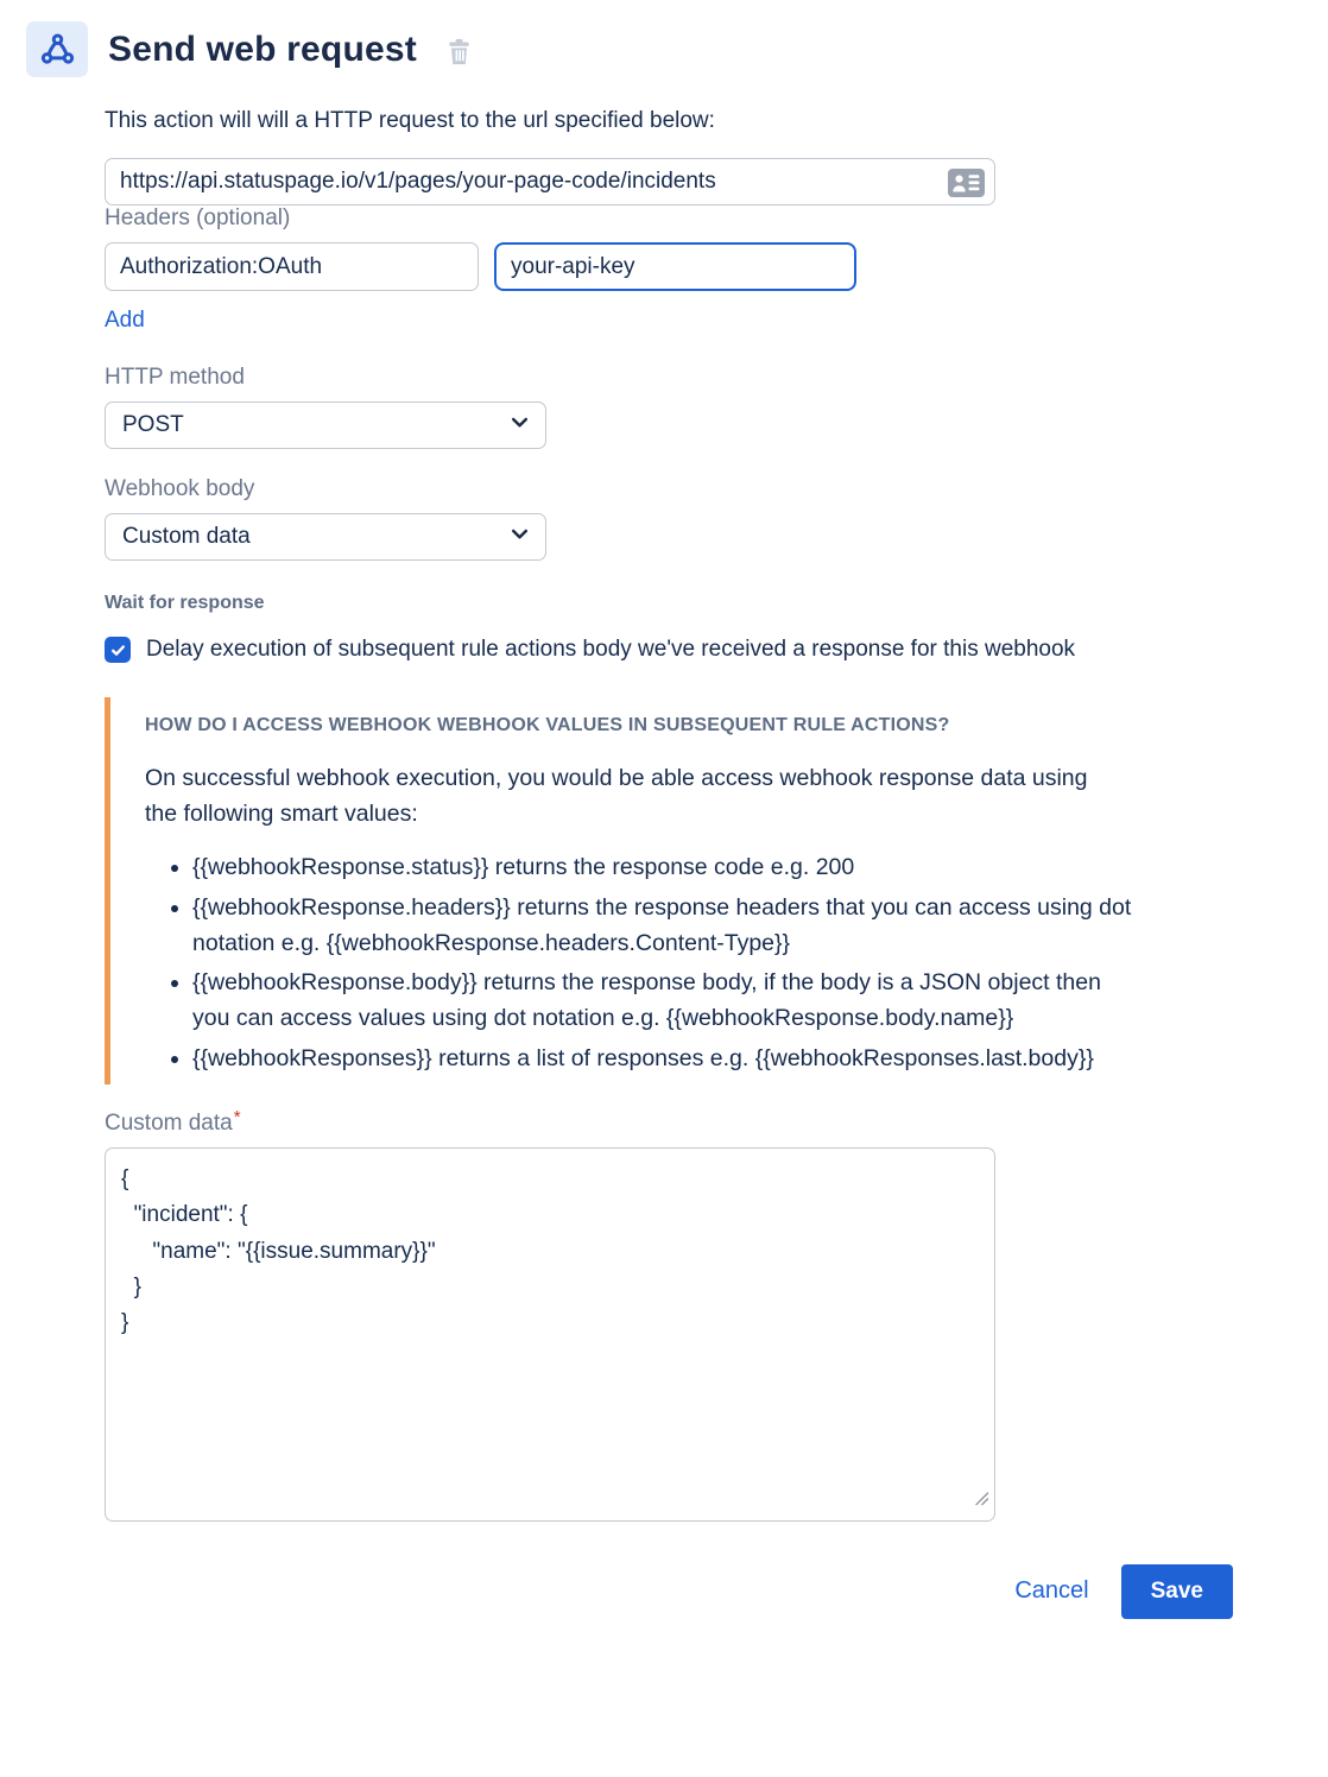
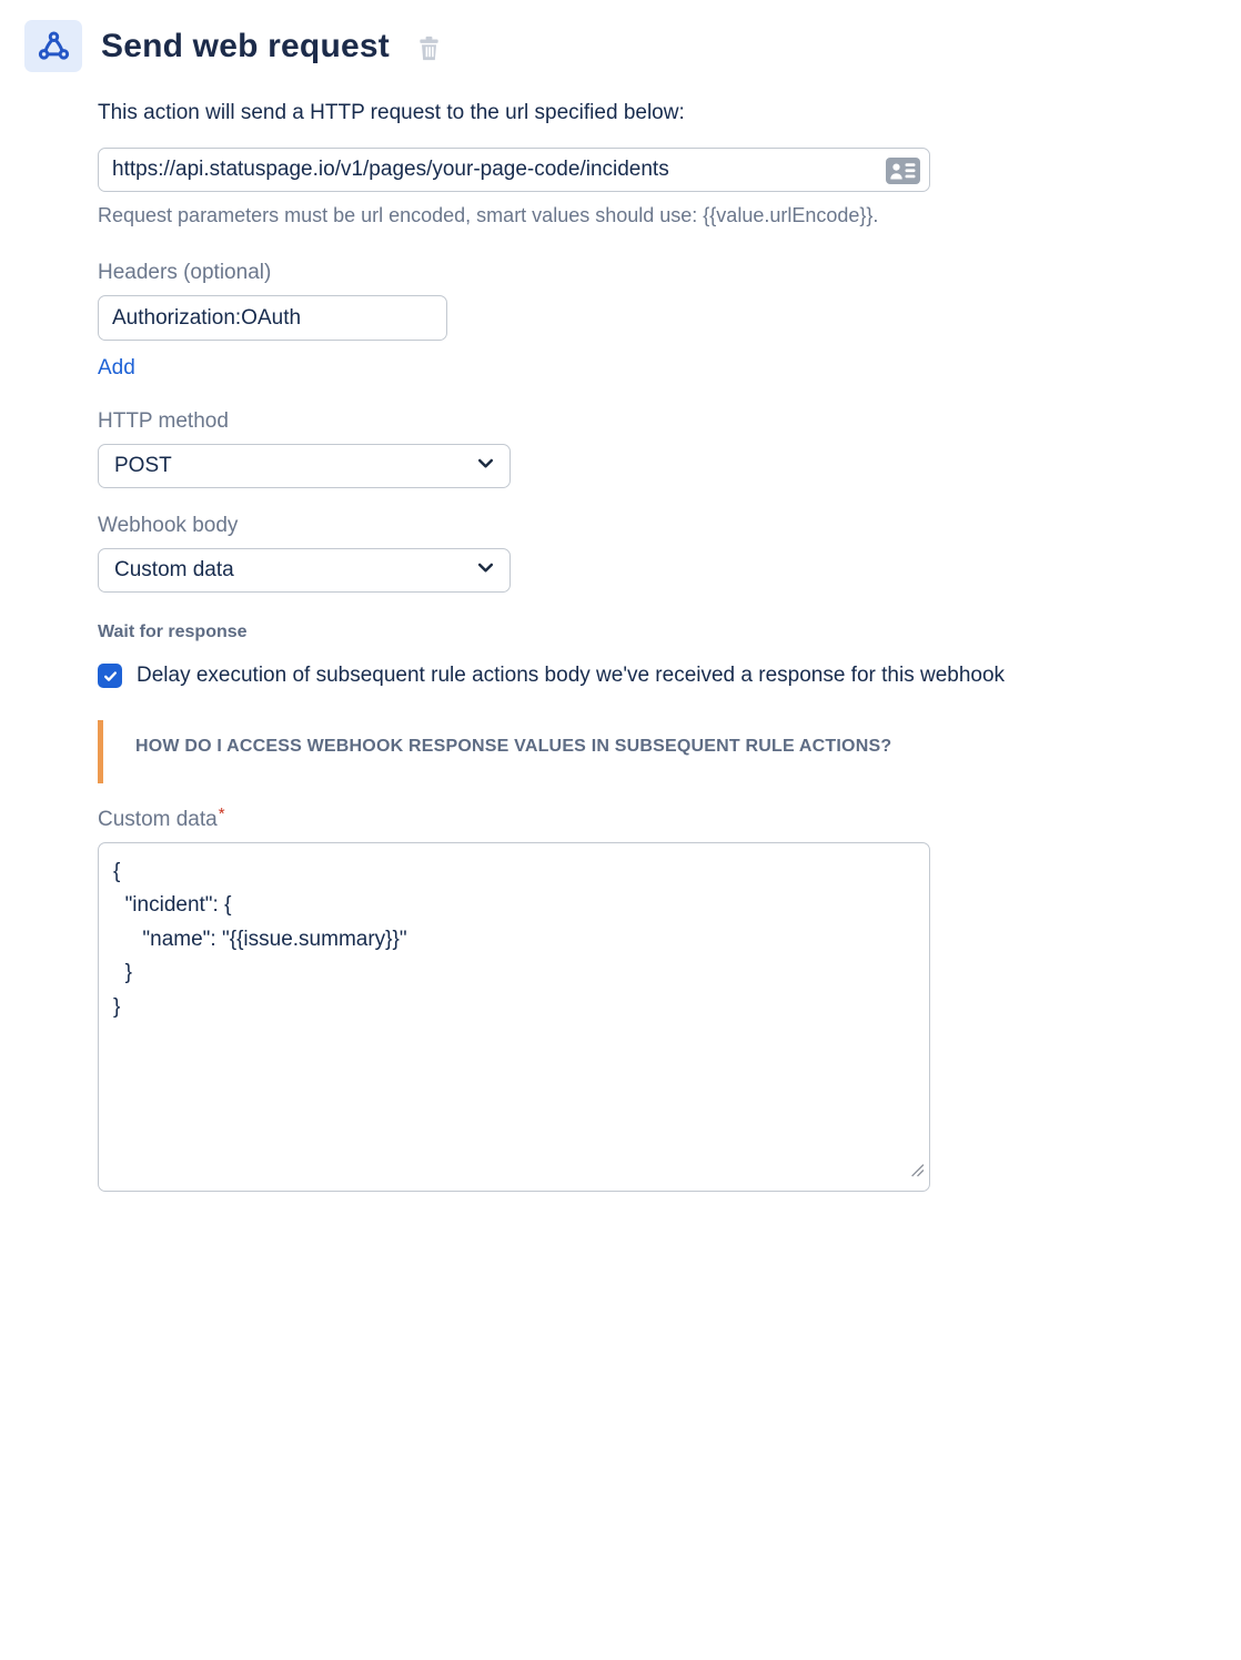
  Send web request
- This action will will a HTTP request to the url specified below:
+ This action will send a HTTP request to the url specified below:
  https://api.statuspage.io/v1/pages/your-page-code/incidents
+ Request parameters must be url encoded, smart values should use: {{value.urlEncode}}.
  Headers (optional)
  Authorization:OAuth
- your-api-key
  Add
  HTTP method
  POST
  Webhook body
  Custom data
  Wait for response
  Delay execution of subsequent rule actions body we've received a response for this webhook
- HOW DO I ACCESS WEBHOOK WEBHOOK VALUES IN SUBSEQUENT RULE ACTIONS?
+ HOW DO I ACCESS WEBHOOK RESPONSE VALUES IN SUBSEQUENT RULE ACTIONS?
- On successful webhook execution, you would be able access webhook response data using the following smart values:
- {{webhookResponse.status}} returns the response code e.g. 200
- {{webhookResponse.headers}} returns the response headers that you can access using dot notation e.g. {{webhookResponse.headers.Content-Type}}
- {{webhookResponse.body}} returns the response body, if the body is a JSON object then you can access values using dot notation e.g. {{webhookResponse.body.name}}
- {{webhookResponses}} returns a list of responses e.g. {{webhookResponses.last.body}}
  Custom data*
  {
  "incident": {
  "name": "{{issue.summary}}"
  }
  }
- Cancel
- Save
